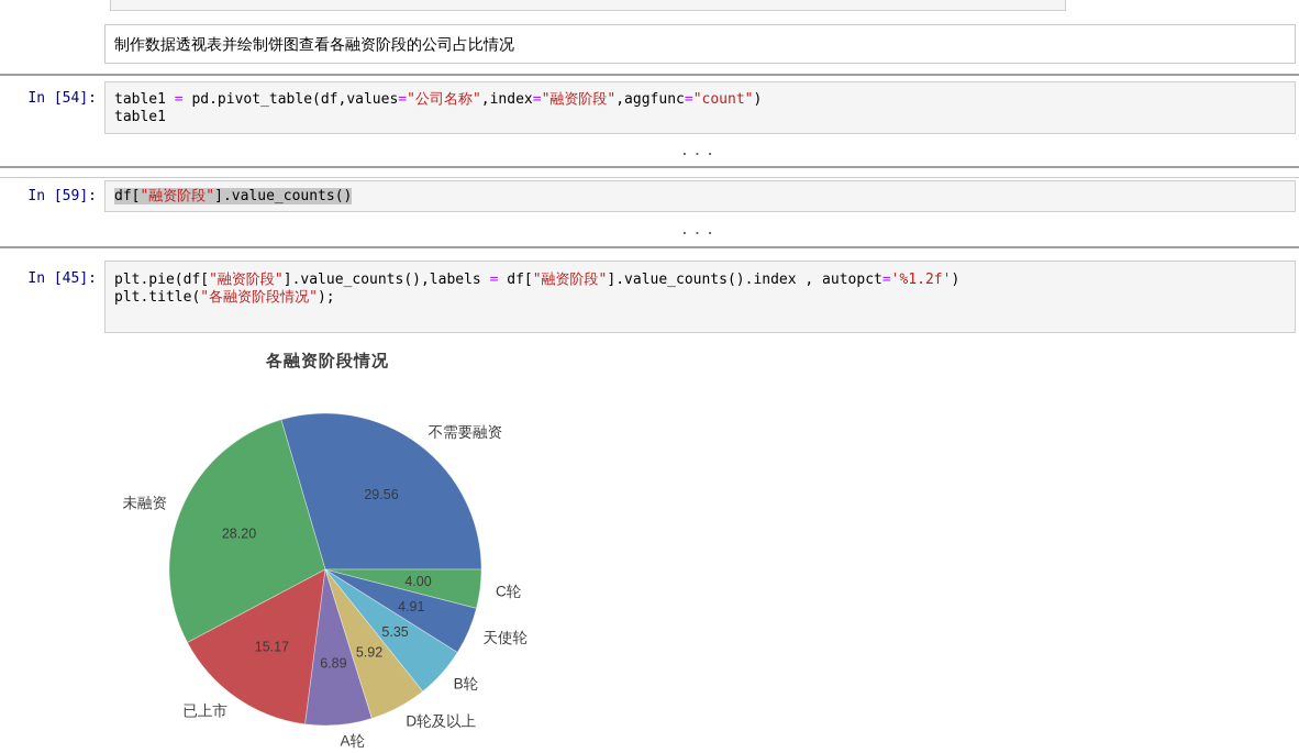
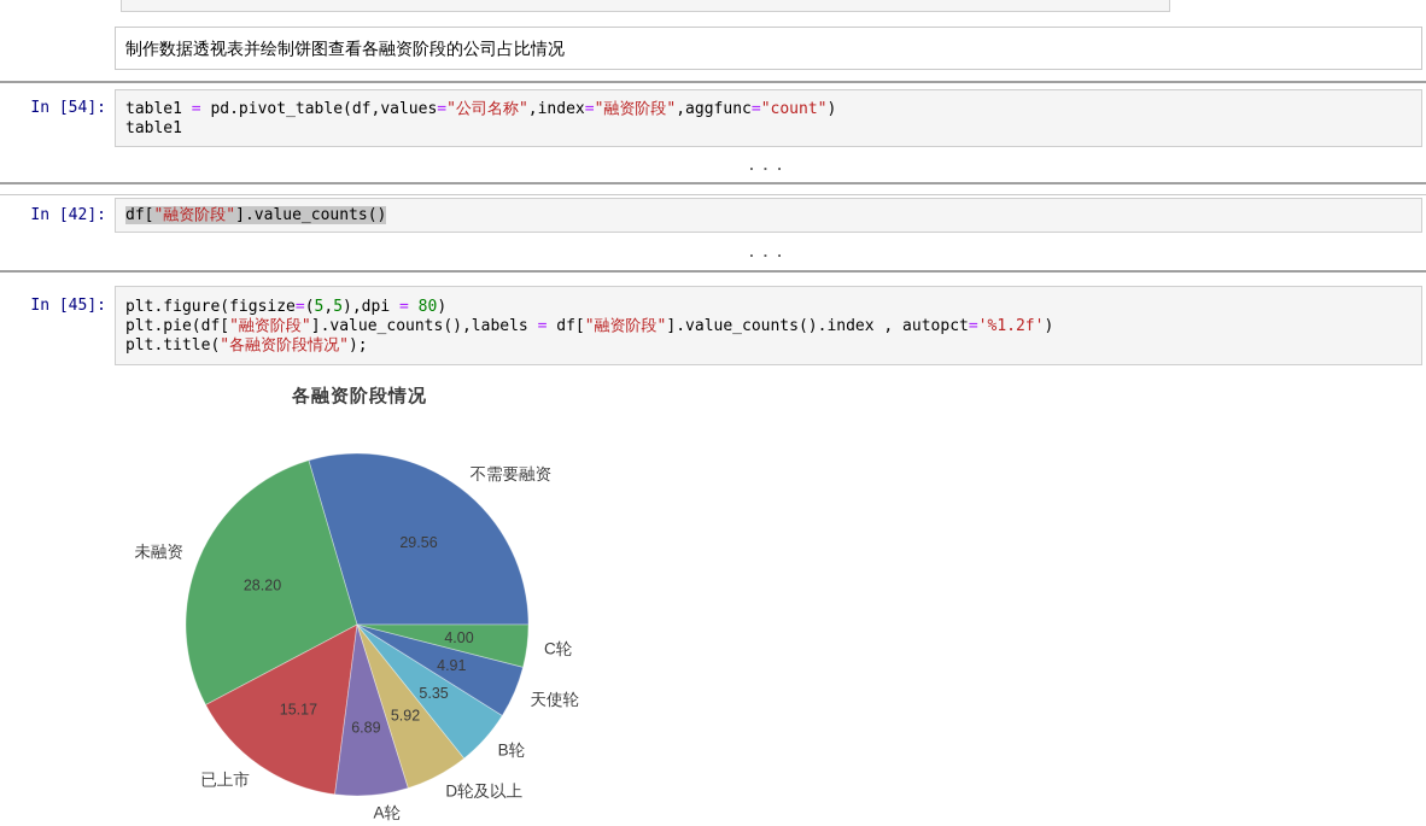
  制作数据透视表并绘制饼图查看各融资阶段的公司占比情况
  In [54]:
  table1 = pd.pivot_table(df,values="公司名称",index="融资阶段",aggfunc="count")
  table1
  ...
- In [59]:
+ In [42]:
  df["融资阶段"].value_counts()
  ...
  In [45]:
+ plt.figure(figsize=(5,5),dpi = 80)
  plt.pie(df["融资阶段"].value_counts(),labels = df["融资阶段"].value_counts().index , autopct='%1.2f')
  plt.title("各融资阶段情况");
  各融资阶段情况
  29.56
  不需要融资
  28.20
  未融资
  15.17
  已上市
  6.89
  A轮
  5.92
  D轮及以上
  5.35
  B轮
  4.91
  天使轮
  4.00
  C轮
